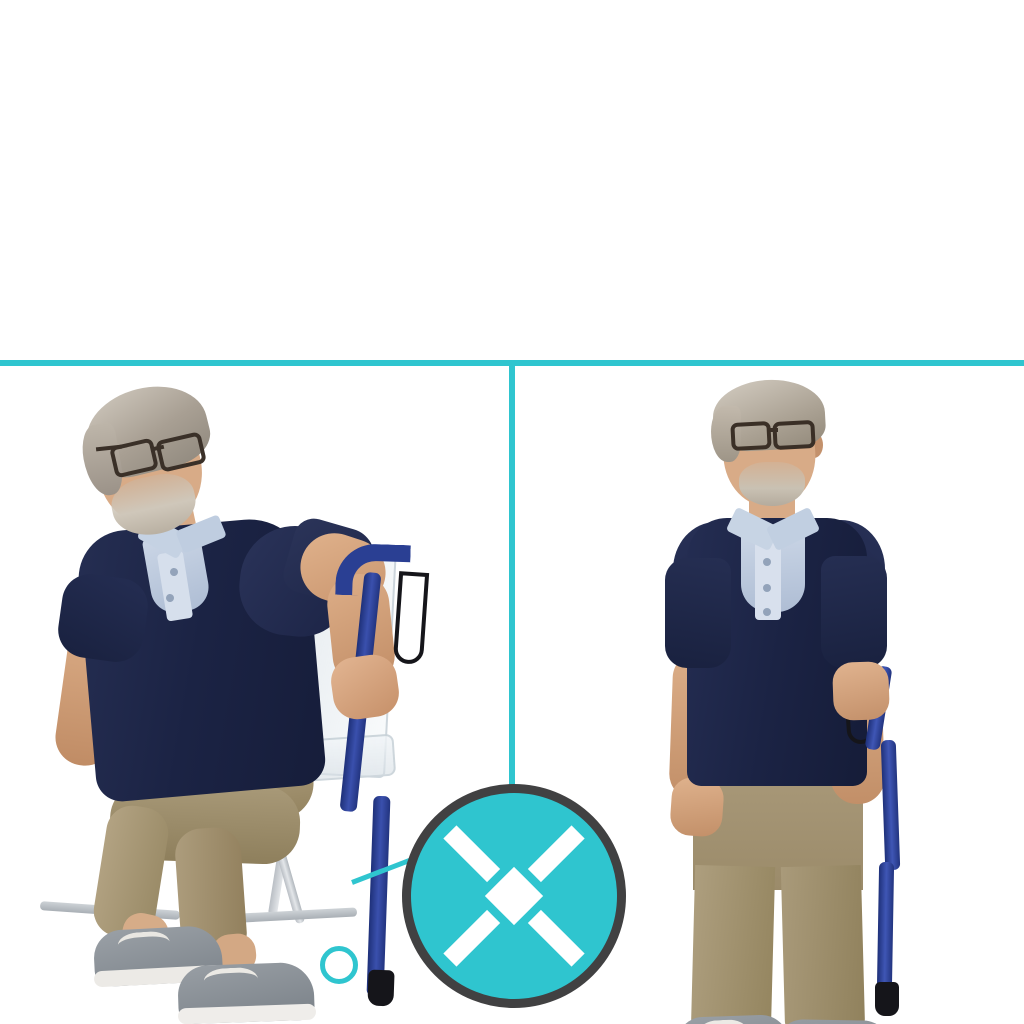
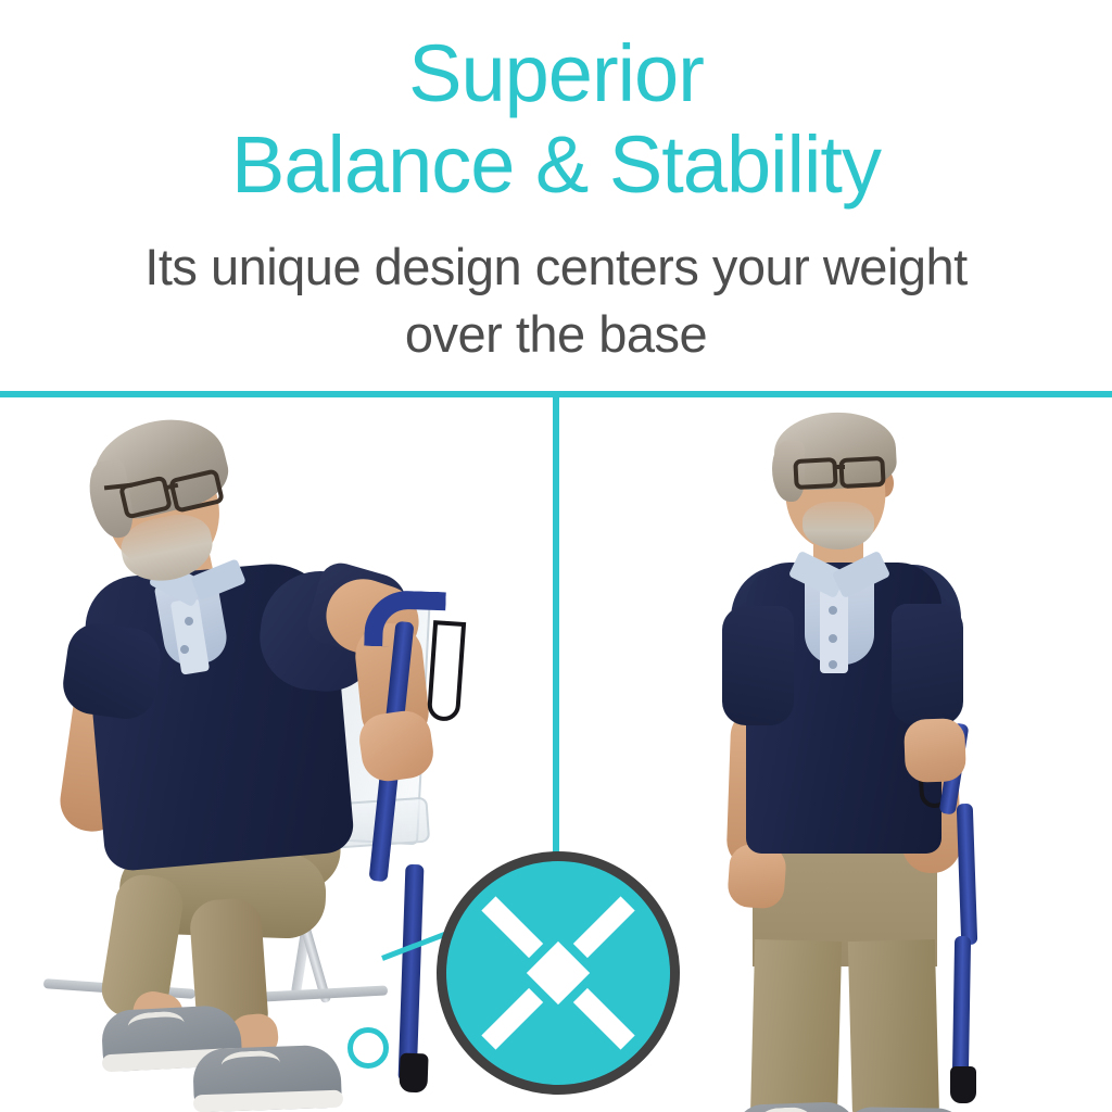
+ Superior
+ Balance & Stability
+ Its unique design centers your weight
+ over the base
